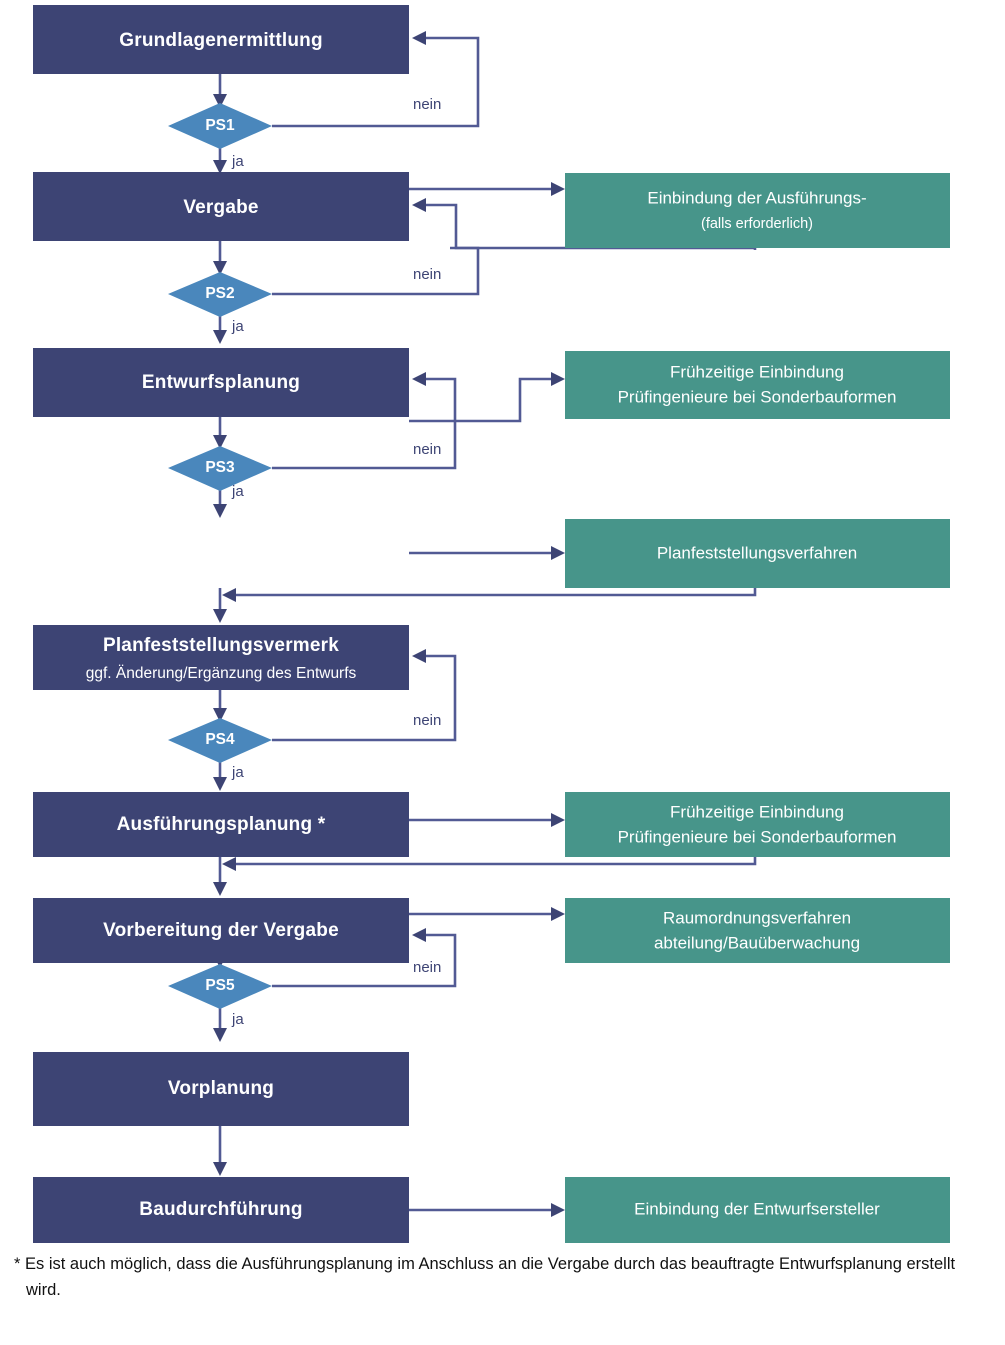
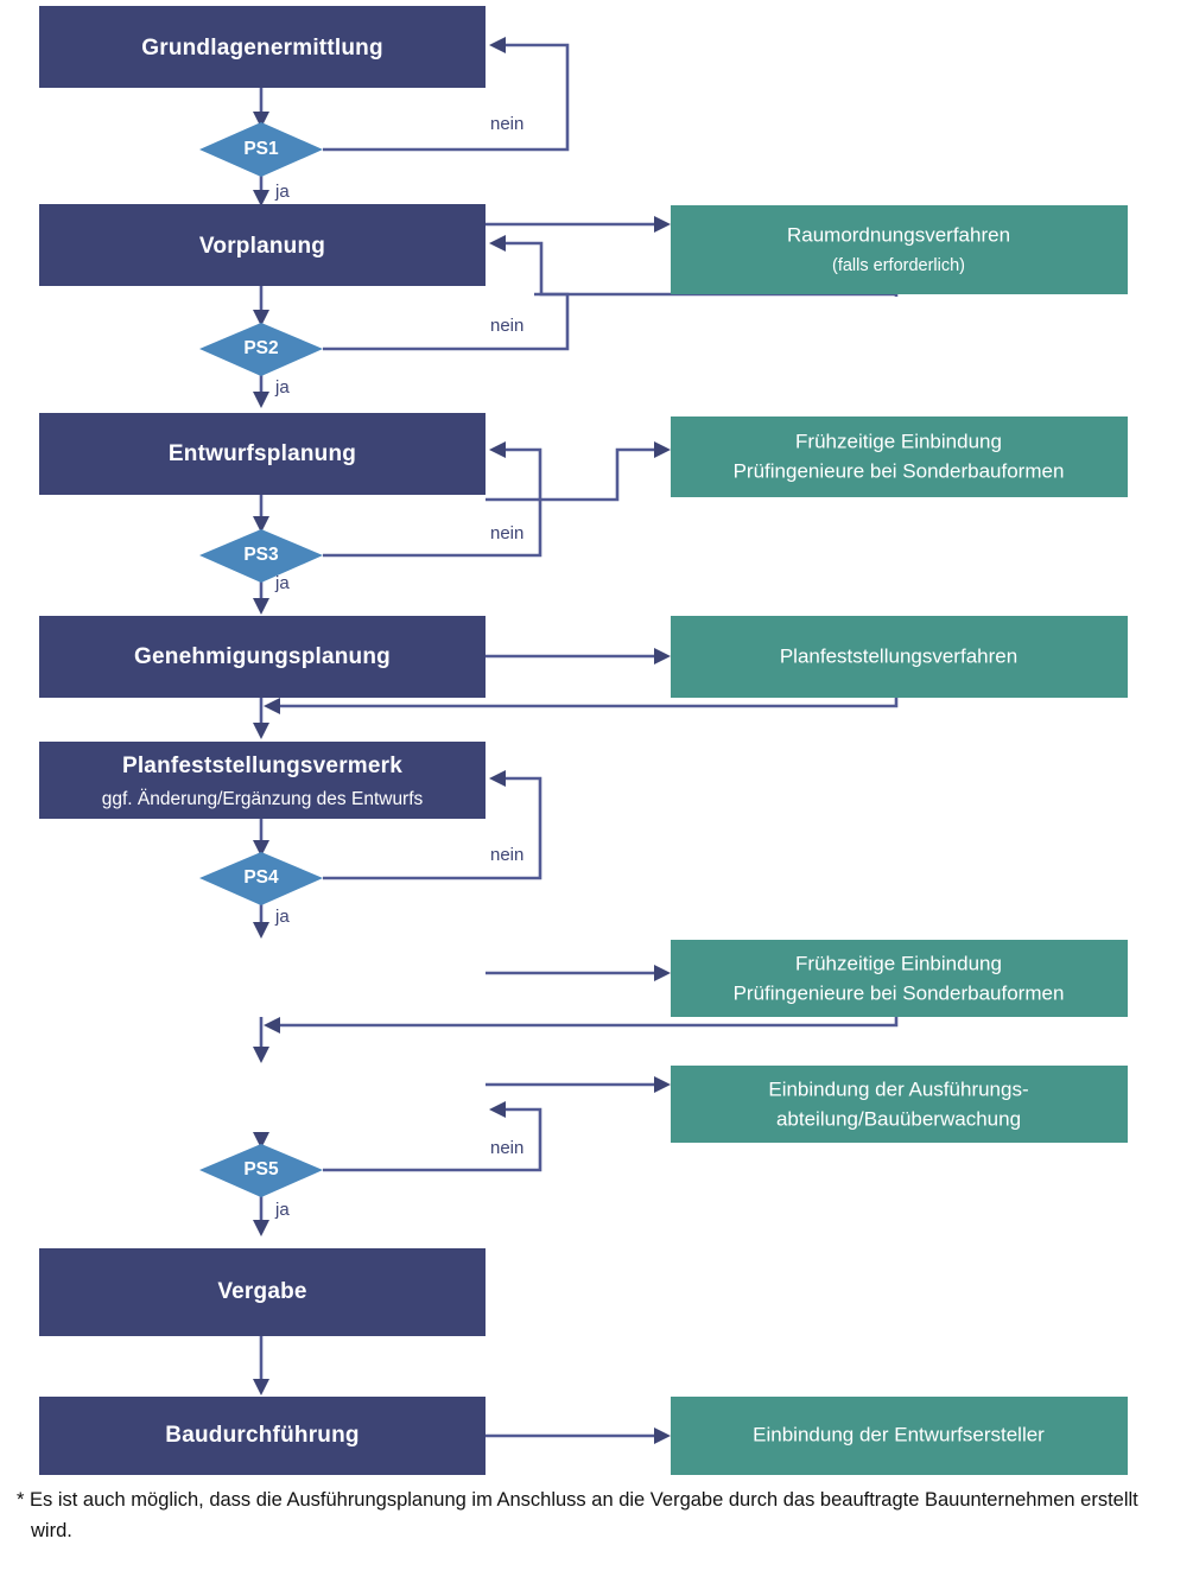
  Grundlagenermittlung
- Vergabe
+ Vorplanung
  Entwurfsplanung
+ Genehmigungsplanung
  Planfeststellungsvermerk
  ggf. Änderung/Ergänzung des Entwurfs
- Ausführungsplanung *
- Vorbereitung der Vergabe
- Vorplanung
+ Vergabe
  Baudurchführung
- Einbindung der Ausführungs-
+ Raumordnungsverfahren
  (falls erforderlich)
  Frühzeitige Einbindung
  Prüfingenieure bei Sonderbauformen
  Planfeststellungsverfahren
  Frühzeitige Einbindung
  Prüfingenieure bei Sonderbauformen
- Raumordnungsverfahren
+ Einbindung der Ausführungs-
  abteilung/Bauüberwachung
  Einbindung der Entwurfsersteller
  PS1
  PS2
  PS3
  PS4
  PS5
  nein
  ja
  nein
  ja
  nein
  ja
  nein
  ja
  nein
  ja
- * Es ist auch möglich, dass die Ausführungsplanung im Anschluss an die Vergabe durch das beauftragte Entwurfsplanung erstellt wird.
+ * Es ist auch möglich, dass die Ausführungsplanung im Anschluss an die Vergabe durch das beauftragte Bauunternehmen erstellt wird.
